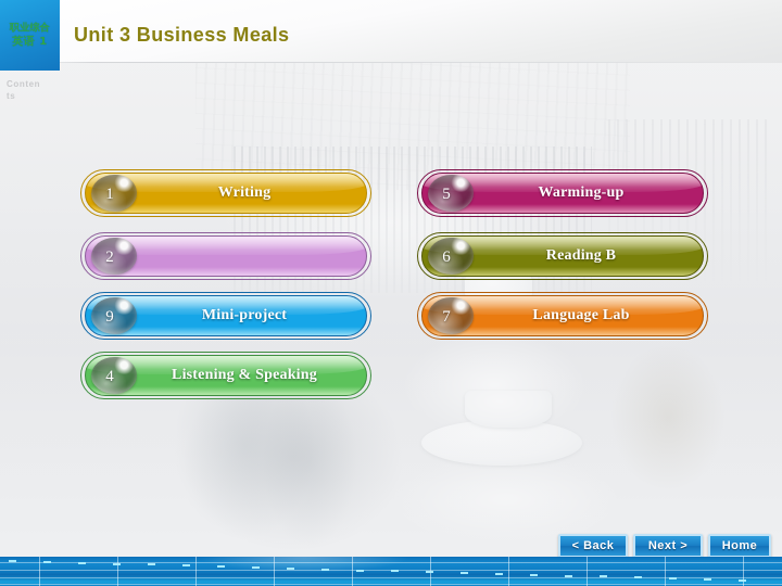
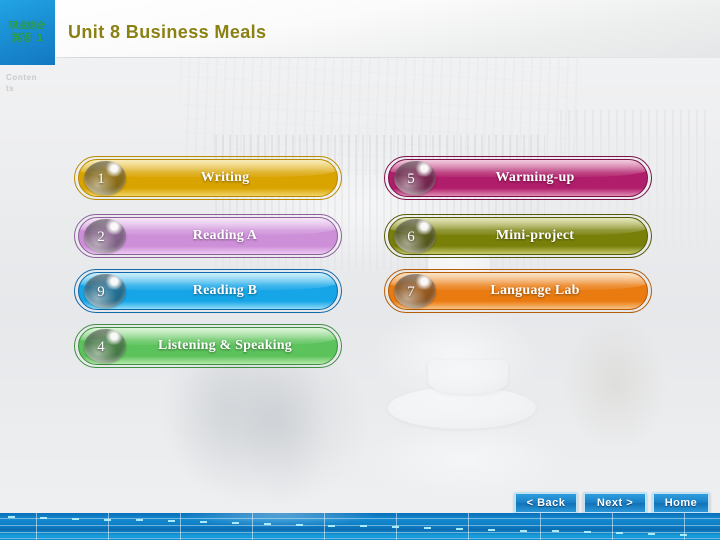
  职业综合
  英语 1
- Unit 3 Business Meals
+ Unit 8 Business Meals
  Contents
  1
  Writing
  2
+ Reading A
  9
- Mini-project
+ Reading B
  4
  Listening & Speaking
  5
  Warming-up
  6
- Reading B
+ Mini-project
  7
  Language Lab
  < Back
  Next >
  Home
